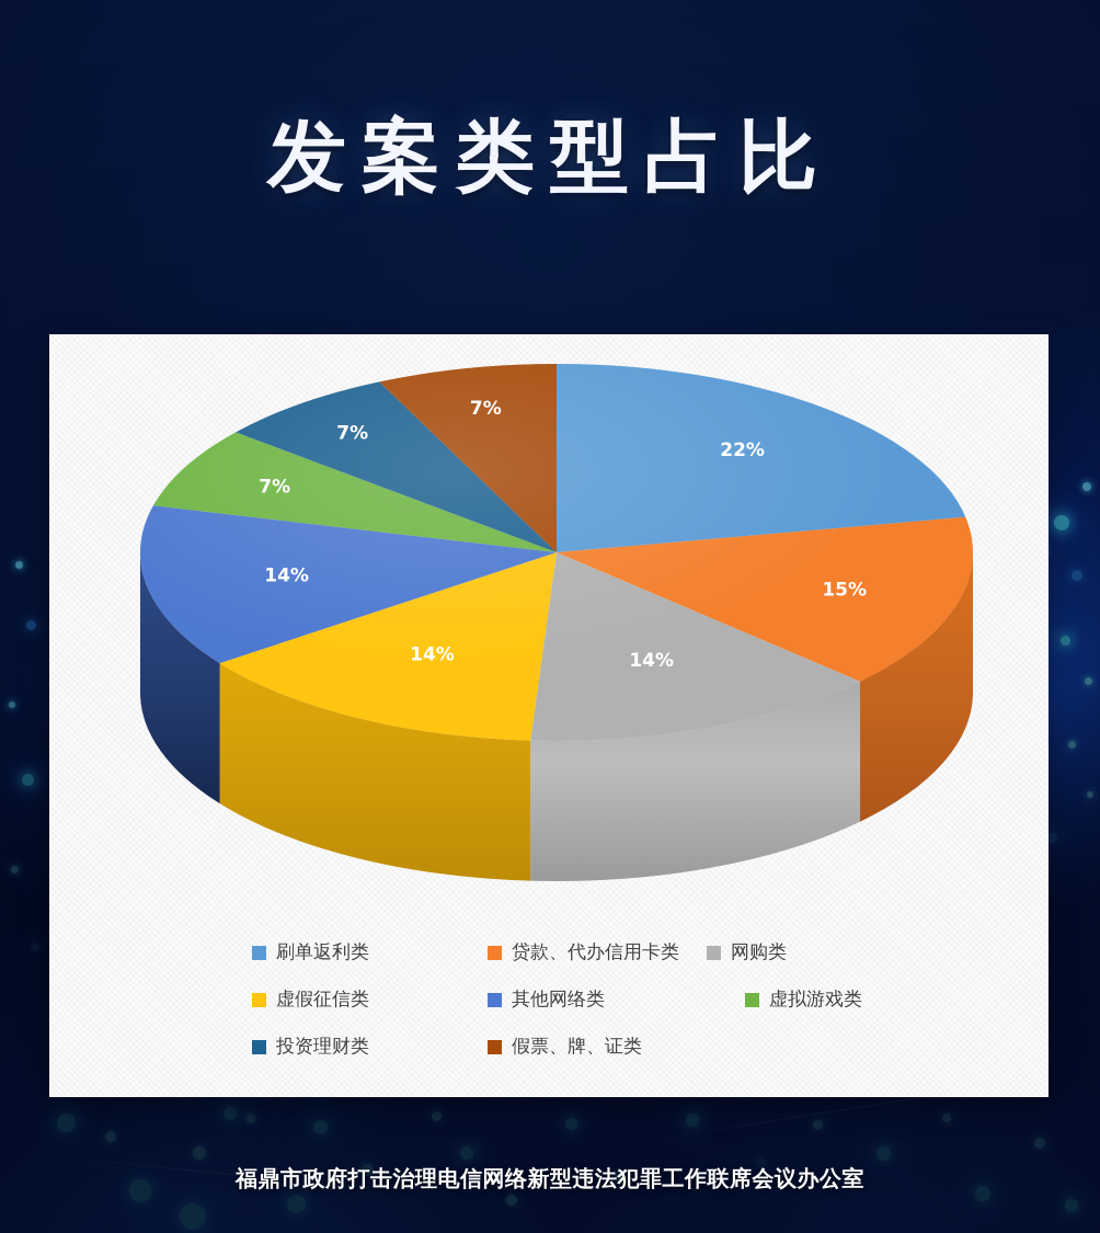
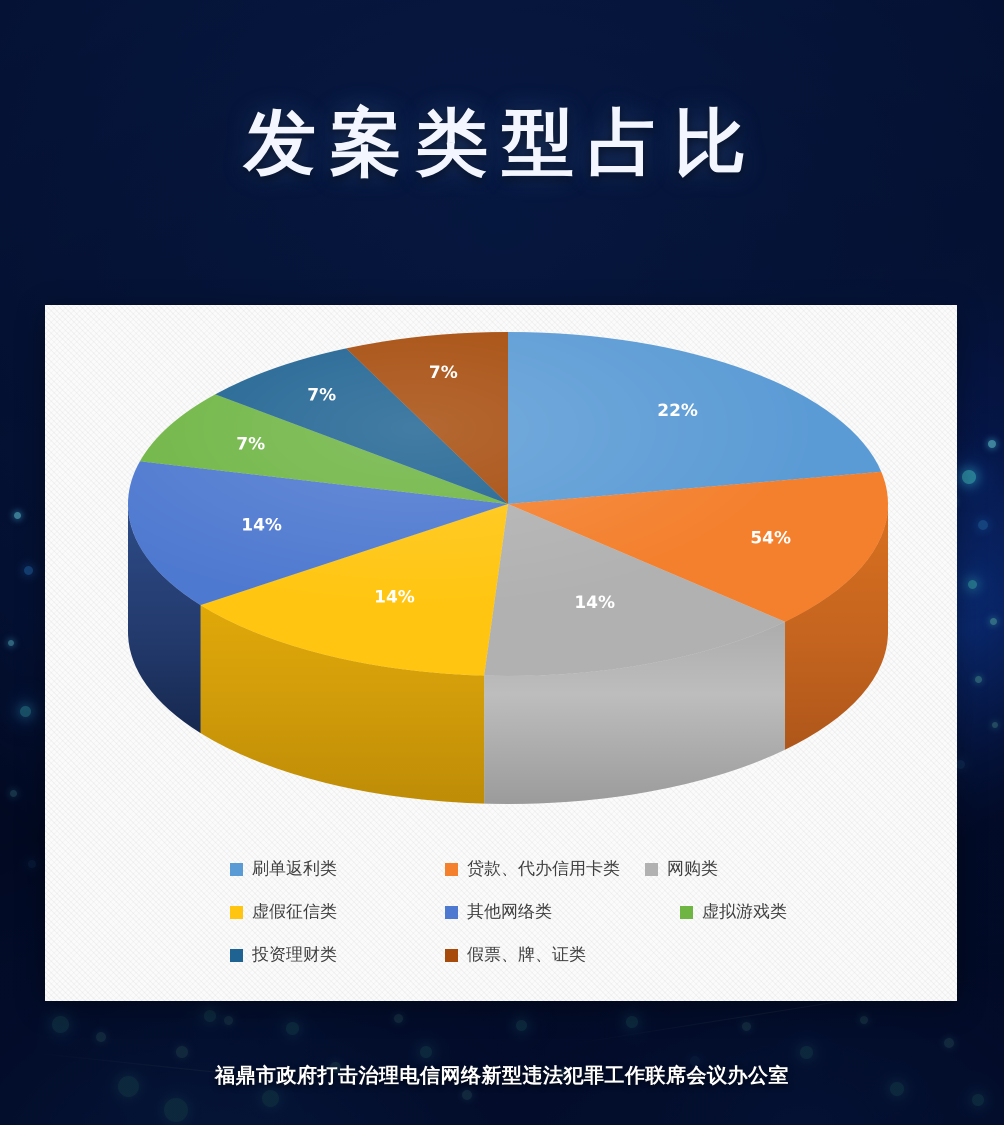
  发案类型占比
  22%
- 15%
+ 54%
  14%
  14%
  14%
  7%
  7%
  7%
  刷单返利类
  贷款、代办信用卡类
  网购类
  虚假征信类
  其他网络类
  虚拟游戏类
  投资理财类
  假票、牌、证类
  福鼎市政府打击治理电信网络新型违法犯罪工作联席会议办公室
